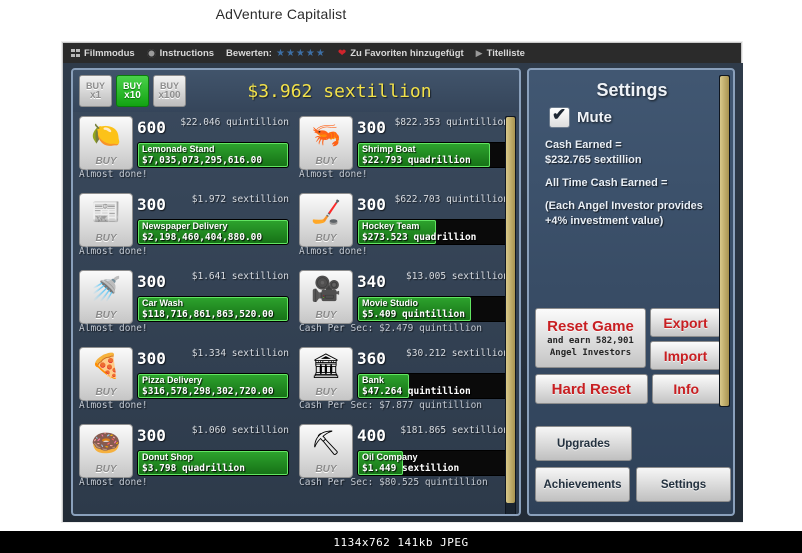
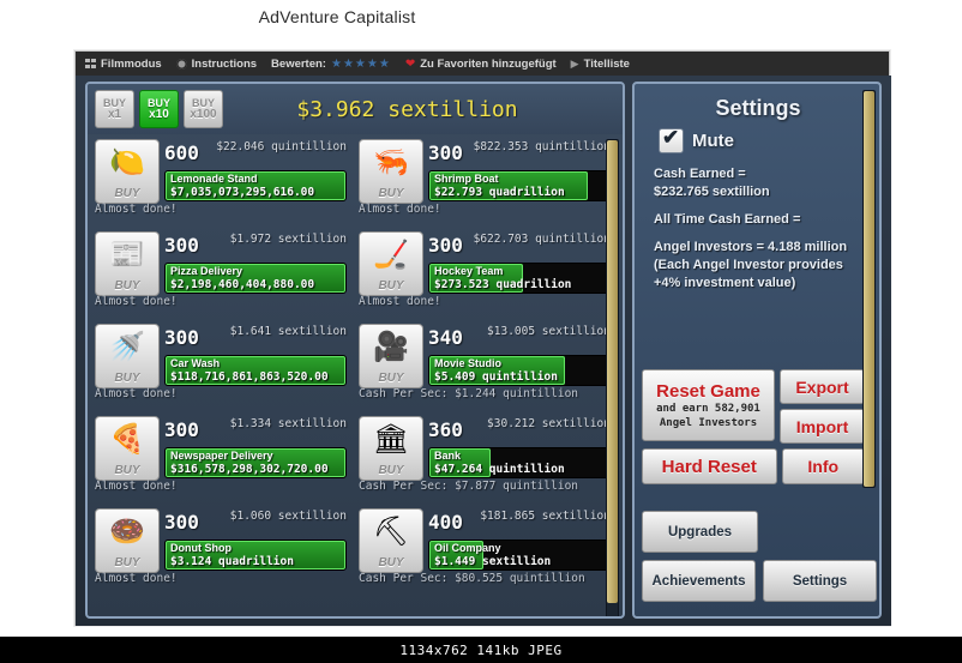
  AdVenture Capitalist
  Filmmodus
  Instructions
  Bewerten:
  ★★★★★
  ❤
  Zu Favoriten hinzugefügt
  ▶
  Titelliste
  BUY
  x1
  BUY
  x10
  BUY
  x100
  $3.962 sextillion
  🍋
  BUY
  600
  $22.046 quintillion
  Lemonade Stand
  $7,035,073,295,616.00
  Almost done!
  📰
  BUY
  300
  $1.972 sextillion
- Newspaper Delivery
+ Pizza Delivery
  $2,198,460,404,880.00
  Almost done!
  🚿
  BUY
  300
  $1.641 sextillion
  Car Wash
  $118,716,861,863,520.00
  Almost done!
  🍕
  BUY
  300
  $1.334 sextillion
- Pizza Delivery
+ Newspaper Delivery
  $316,578,298,302,720.00
  Almost done!
  🍩
  BUY
  300
  $1.060 sextillion
  Donut Shop
- $3.798 quadrillion
+ $3.124 quadrillion
  Almost done!
  🦐
  BUY
  300
  $822.353 quintillio
  Shrimp Boat
  $22.793 quadrillion
  Almost done!
  🏒
  BUY
  300
  $622.703 quintillio
  Hockey Team
  $273.523 quadrillion
  Almost done!
  🎥
  BUY
  340
  $13.005 sextillio
  Movie Studio
  $5.409 quintillion
- Cash Per Sec: $2.479 quintillion
+ Cash Per Sec: $1.244 quintillion
  🏛
  BUY
  360
  $30.212 sextillio
  Bank
  $47.264 quintillion
  Cash Per Sec: $7.877 quintillion
  ⛏
  BUY
  400
  $181.865 sextillio
  Oil Company
  $1.449 sextillion
  Cash Per Sec: $80.525 quintillion
  Settings
  Mute
  Cash Earned =
  $232.765 sextillion
  All Time Cash Earned =
+ Angel Investors = 4.188 million
  (Each Angel Investor provides
  +4% investment value)
  Reset Game
  and earn 582,901
  Angel Investors
  Export
  Import
  Hard Reset
  Info
  Upgrades
  Achievements
  Settings
  1134x762 141kb JPEG
